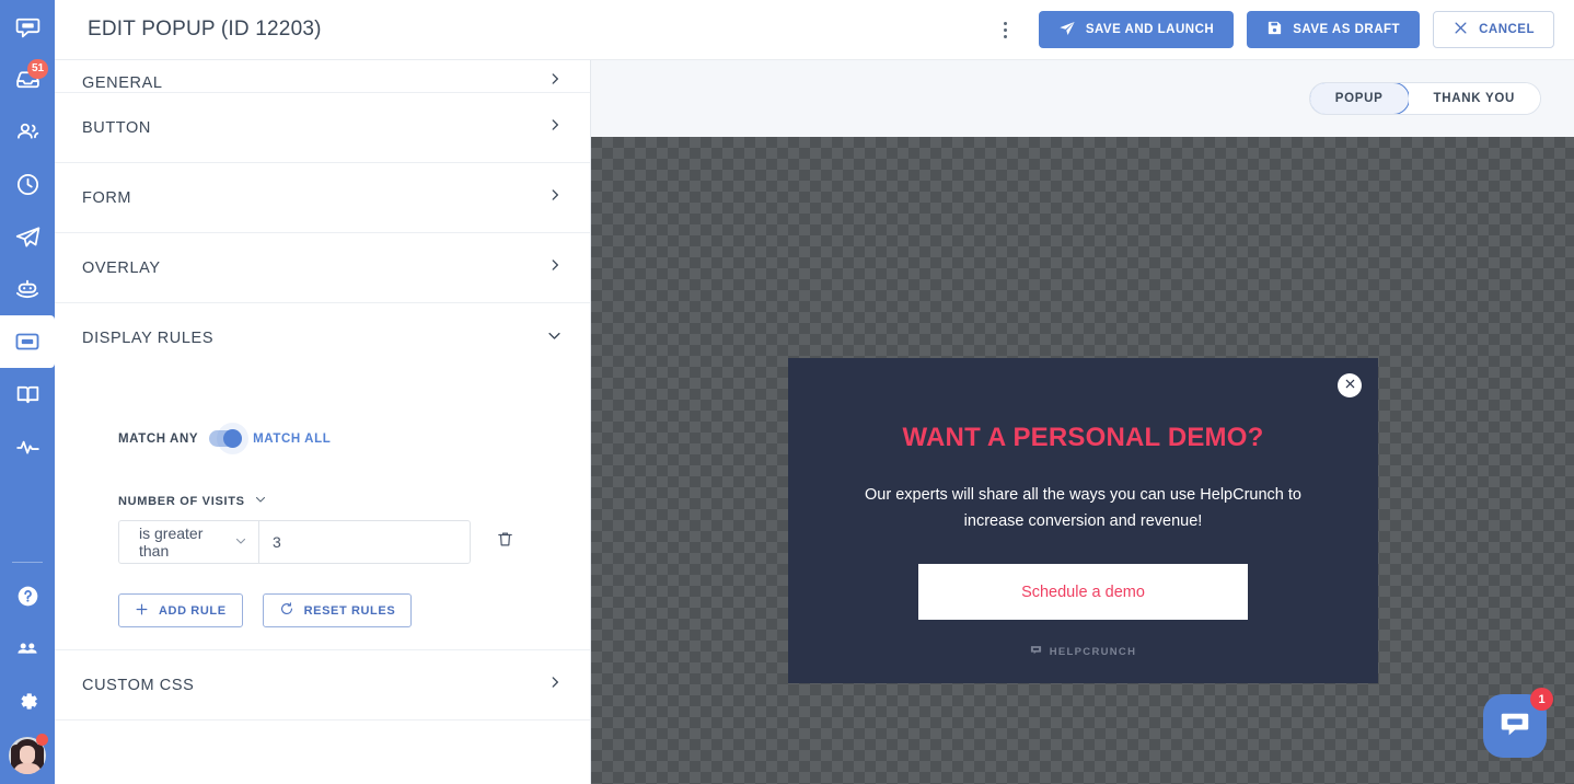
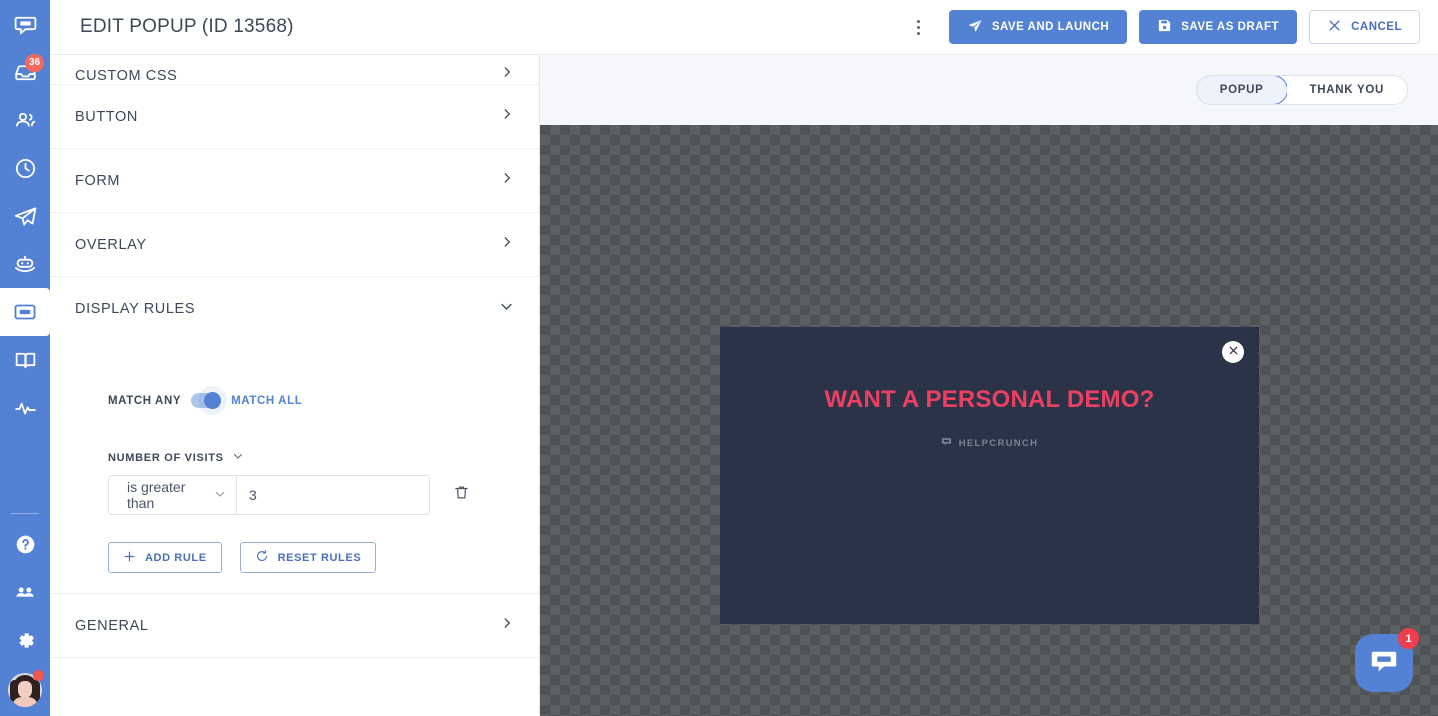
- 51
+ 36
- EDIT POPUP (ID 12203)
+ EDIT POPUP (ID 13568)
  SAVE AND LAUNCH
  SAVE AS DRAFT
  CANCEL
- GENERAL
+ CUSTOM CSS
  BUTTON
  FORM
  OVERLAY
  DISPLAY RULES
  MATCH ANY
  MATCH ALL
  NUMBER OF VISITS
  is greater than
  3
  ADD RULE
  RESET RULES
- CUSTOM CSS
+ GENERAL
  POPUP
  THANK YOU
  WANT A PERSONAL DEMO?
- Our experts will share all the ways you can use HelpCrunch to increase conversion and revenue!
- Schedule a demo
  HELPCRUNCH
  1
